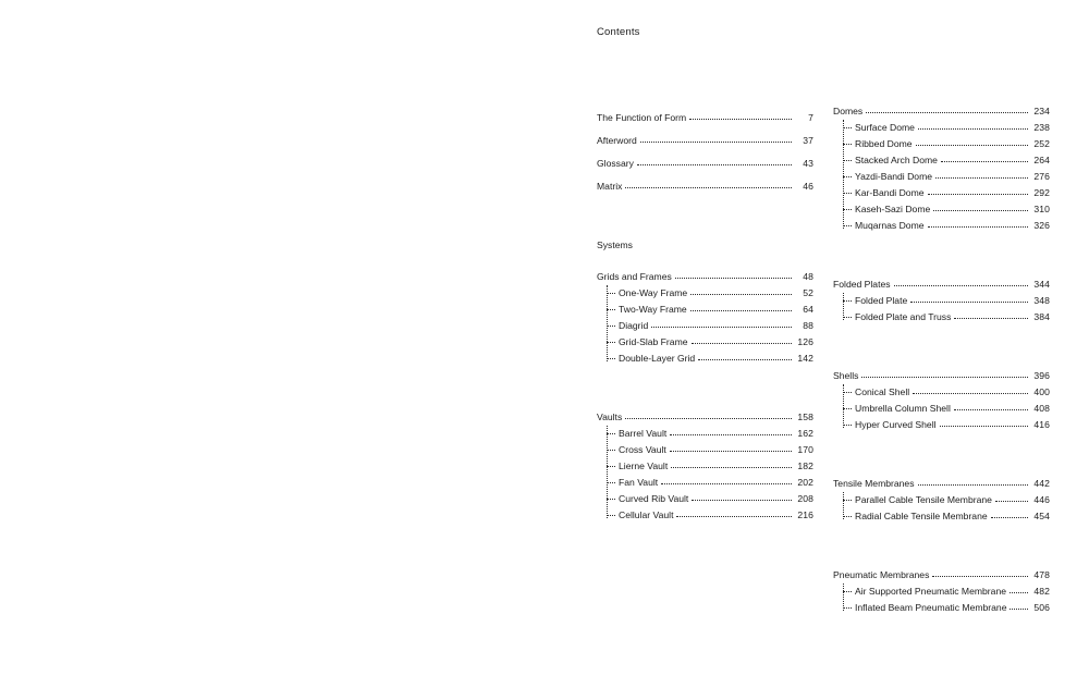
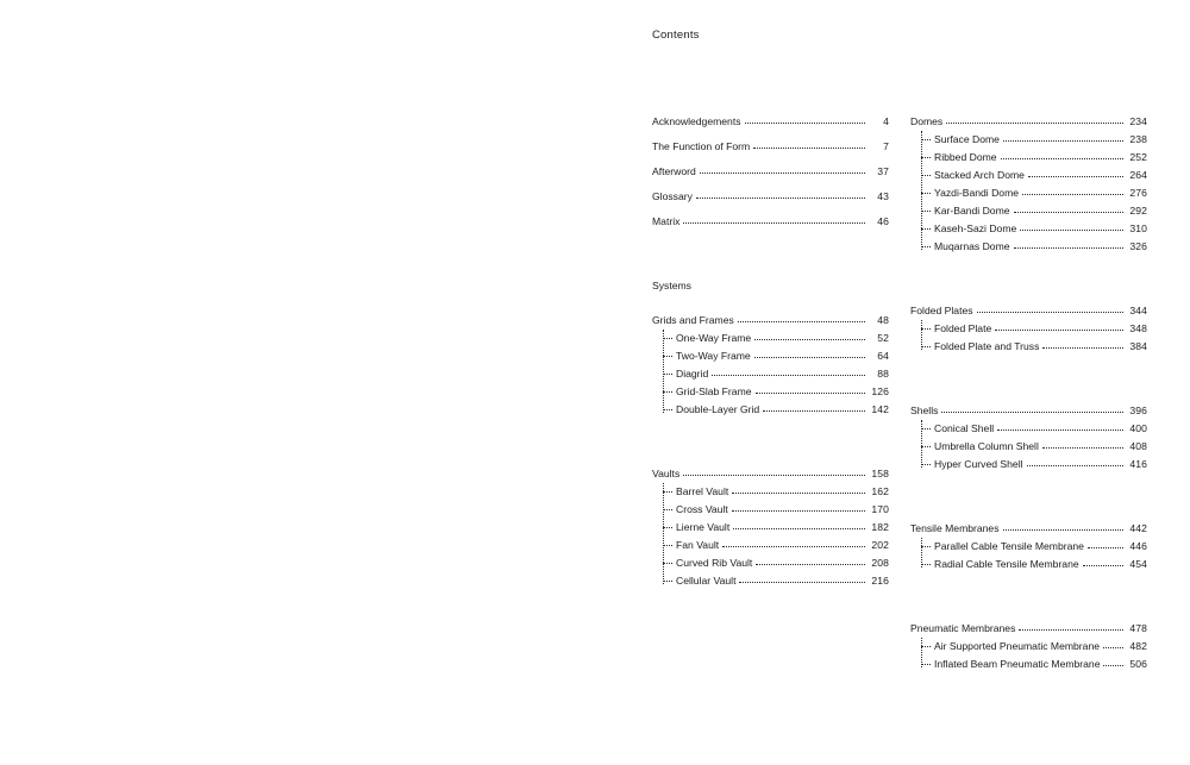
  Contents
+ Acknowledgements
+ 4
  The Function of Form
  7
  Afterword
  37
  Glossary
  43
  Matrix
  46
  Systems
  Grids and Frames
  48
  One-Way Frame
  52
  Two-Way Frame
  64
  Diagrid
  88
  Grid-Slab Frame
  126
  Double-Layer Grid
  142
  Vaults
  158
  Barrel Vault
  162
  Cross Vault
  170
  Lierne Vault
  182
  Fan Vault
  202
  Curved Rib Vault
  208
  Cellular Vault
  216
  Domes
  234
  Surface Dome
  238
  Ribbed Dome
  252
  Stacked Arch Dome
  264
  Yazdi-Bandi Dome
  276
  Kar-Bandi Dome
  292
  Kaseh-Sazi Dome
  310
  Muqarnas Dome
  326
  Folded Plates
  344
  Folded Plate
  348
  Folded Plate and Truss
  384
  Shells
  396
  Conical Shell
  400
  Umbrella Column Shell
  408
  Hyper Curved Shell
  416
  Tensile Membranes
  442
  Parallel Cable Tensile Membrane
  446
  Radial Cable Tensile Membrane
  454
  Pneumatic Membranes
  478
  Air Supported Pneumatic Membrane
  482
  Inflated Beam Pneumatic Membrane
  506
